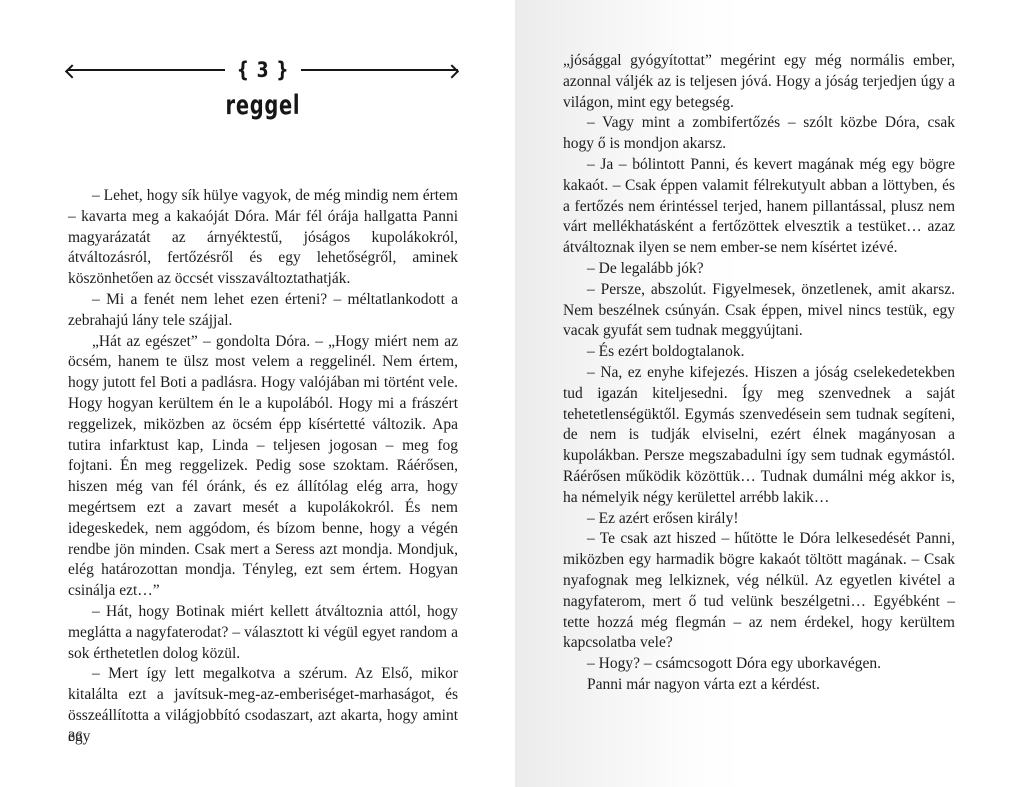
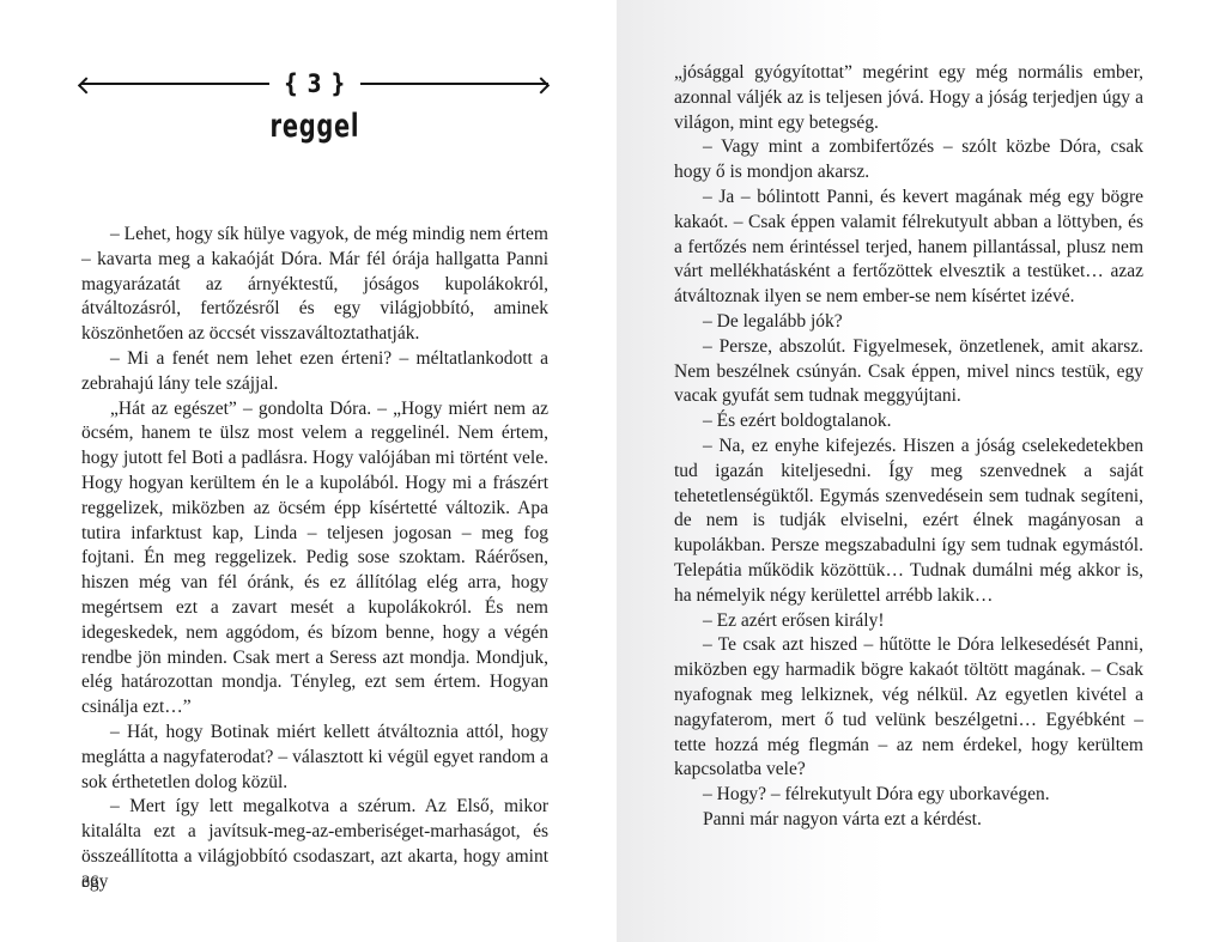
  { 3 }
  reggel
- – Lehet, hogy sík hülye vagyok, de még mindig nem értem – kavarta meg a kakaóját Dóra. Már fél órája hallgatta Panni magyarázatát az árnyéktestű, jóságos kupolákokról, átváltozásról, fertőzésről és egy lehetőségről, aminek köszönhetően az öccsét visszaváltoztathatják.
+ – Lehet, hogy sík hülye vagyok, de még mindig nem értem – kavarta meg a kakaóját Dóra. Már fél órája hallgatta Panni magyarázatát az árnyéktestű, jóságos kupolákokról, átváltozásról, fertőzésről és egy világjobbító, aminek köszönhetően az öccsét visszaváltoztathatják.
  – Mi a fenét nem lehet ezen érteni? – méltatlankodott a zebrahajú lány tele szájjal.
  „Hát az egészet” – gondolta Dóra. – „Hogy miért nem az öcsém, hanem te ülsz most velem a reggelinél. Nem értem, hogy jutott fel Boti a padlásra. Hogy valójában mi történt vele. Hogy hogyan kerültem én le a kupolából. Hogy mi a frászért reggelizek, miközben az öcsém épp kísértetté változik. Apa tutira infarktust kap, Linda – teljesen jogosan – meg fog fojtani. Én meg reggelizek. Pedig sose szoktam. Ráérősen, hiszen még van fél óránk, és ez állítólag elég arra, hogy megértsem ezt a zavart mesét a kupolákokról. És nem idegeskedek, nem aggódom, és bízom benne, hogy a végén rendbe jön minden. Csak mert a Seress azt mondja. Mondjuk, elég határozottan mondja. Tényleg, ezt sem értem. Hogyan csinálja ezt…”
  – Hát, hogy Botinak miért kellett átváltoznia attól, hogy meglátta a nagyfaterodat? – választott ki végül egyet random a sok érthetetlen dolog közül.
  – Mert így lett megalkotva a szérum. Az Első, mikor kitalálta ezt a javítsuk-meg-az-emberiséget-marhaságot, és összeállította a világjobbító csodaszart, azt akarta, hogy amint egy
  36
  „jósággal gyógyítottat” megérint egy még normális ember, azonnal váljék az is teljesen jóvá. Hogy a jóság terjedjen úgy a világon, mint egy betegség.
  – Vagy mint a zombifertőzés – szólt közbe Dóra, csak hogy ő is mondjon akarsz.
  – Ja – bólintott Panni, és kevert magának még egy bögre kakaót. – Csak éppen valamit félrekutyult abban a löttyben, és a fertőzés nem érintéssel terjed, hanem pillantással, plusz nem várt mellékhatásként a fertőzöttek elvesztik a testüket… azaz átváltoznak ilyen se nem ember-se nem kísértet izévé.
  – De legalább jók?
  – Persze, abszolút. Figyelmesek, önzetlenek, amit akarsz. Nem beszélnek csúnyán. Csak éppen, mivel nincs testük, egy vacak gyufát sem tudnak meggyújtani.
  – És ezért boldogtalanok.
- – Na, ez enyhe kifejezés. Hiszen a jóság cselekedetekben tud igazán kiteljesedni. Így meg szenvednek a saját tehetetlenségüktől. Egymás szenvedésein sem tudnak segíteni, de nem is tudják elviselni, ezért élnek magányosan a kupolákban. Persze megszabadulni így sem tudnak egymástól. Ráérősen működik közöttük… Tudnak dumálni még akkor is, ha némelyik négy kerülettel arrébb lakik…
+ – Na, ez enyhe kifejezés. Hiszen a jóság cselekedetekben tud igazán kiteljesedni. Így meg szenvednek a saját tehetetlenségüktől. Egymás szenvedésein sem tudnak segíteni, de nem is tudják elviselni, ezért élnek magányosan a kupolákban. Persze megszabadulni így sem tudnak egymástól. Telepátia működik közöttük… Tudnak dumálni még akkor is, ha némelyik négy kerülettel arrébb lakik…
  – Ez azért erősen király!
  – Te csak azt hiszed – hűtötte le Dóra lelkesedését Panni, miközben egy harmadik bögre kakaót töltött magának. – Csak nyafognak meg lelkiznek, vég nélkül. Az egyetlen kivétel a nagyfaterom, mert ő tud velünk beszélgetni… Egyébként – tette hozzá még flegmán – az nem érdekel, hogy kerültem kapcsolatba vele?
- – Hogy? – csámcsogott Dóra egy uborkavégen.
+ – Hogy? – félrekutyult Dóra egy uborkavégen.
  Panni már nagyon várta ezt a kérdést.
